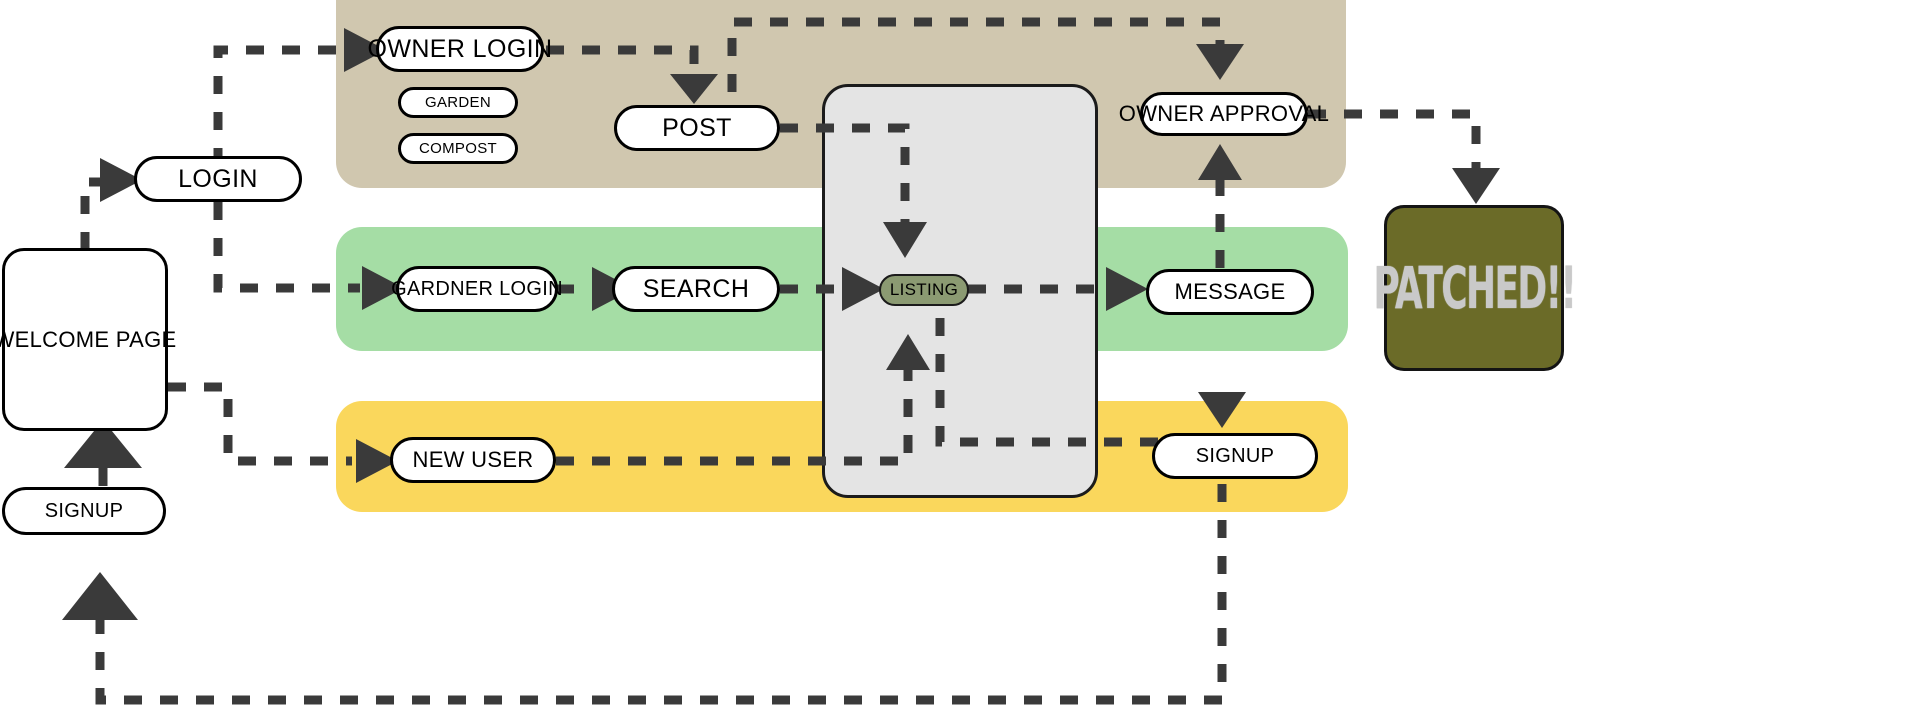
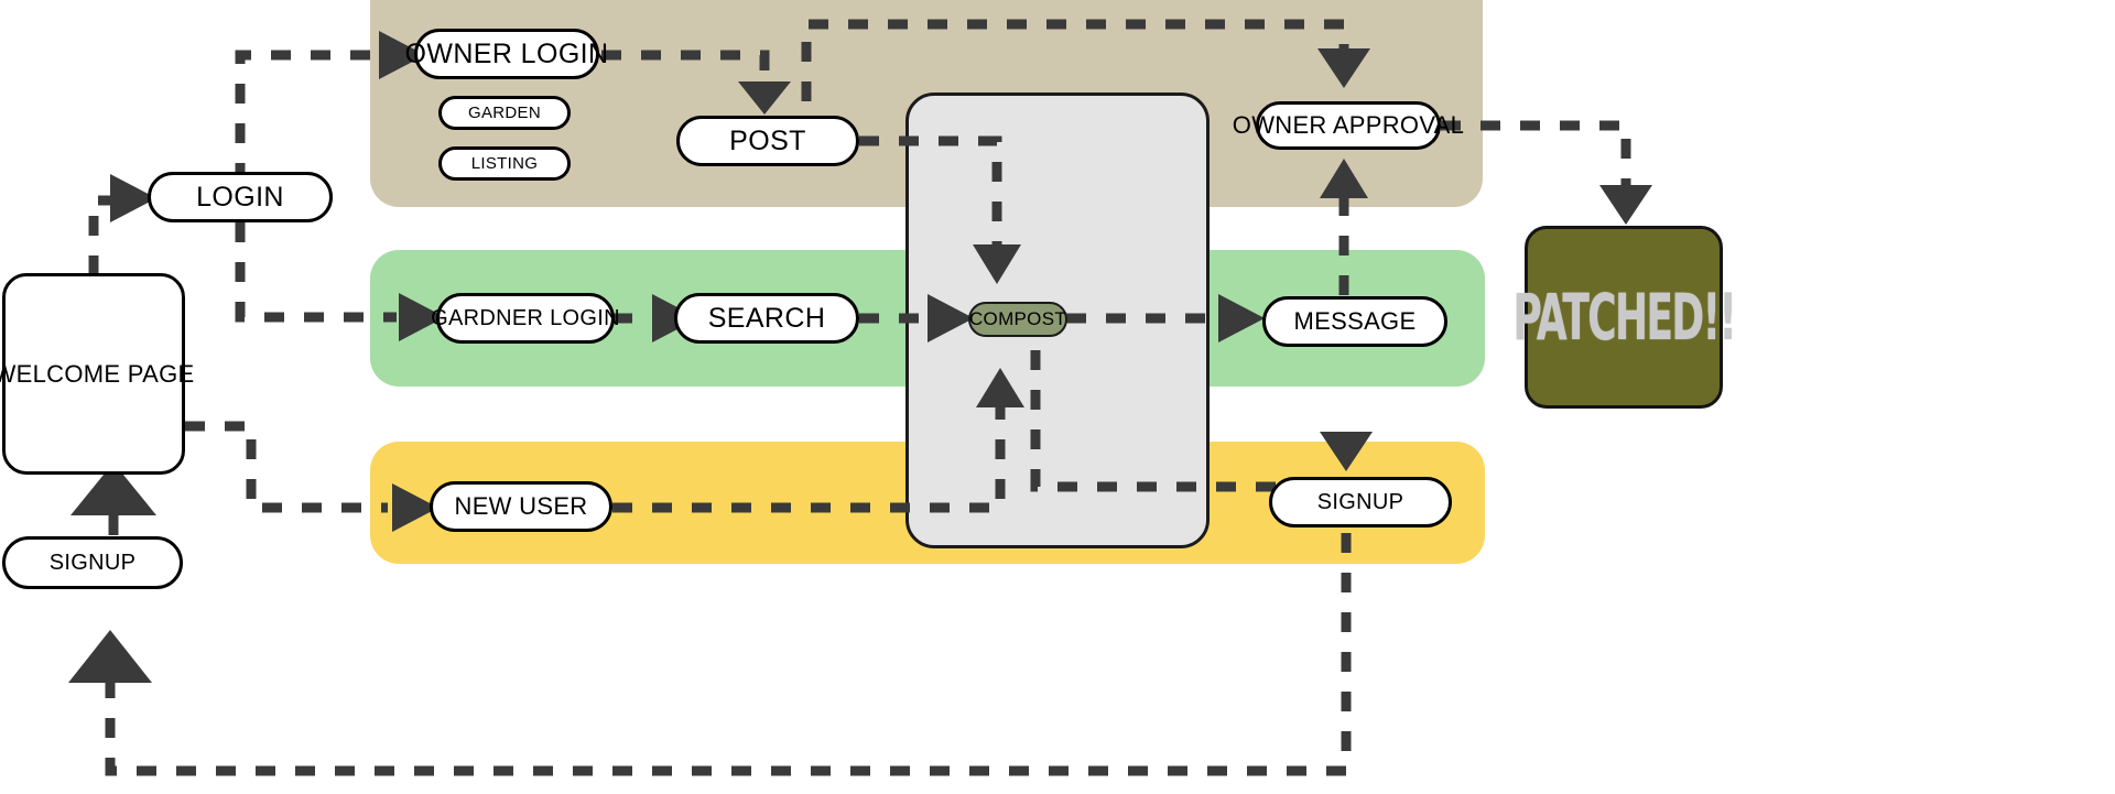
  WELCOME PAGE
  LOGIN
  SIGNUP
  OWNER LOGIN
  GARDEN
- COMPOST
+ LISTING
  POST
  OWNER APPROVAL
  PATCHED!!
  GARDNER LOGIN
  SEARCH
- LISTING
+ COMPOST
  MESSAGE
  NEW USER
  SIGNUP
